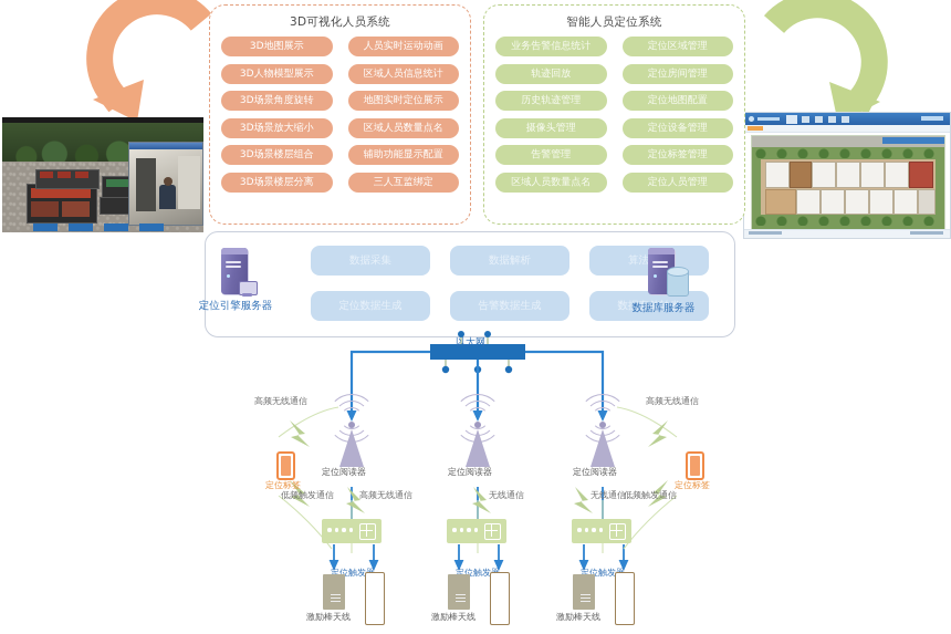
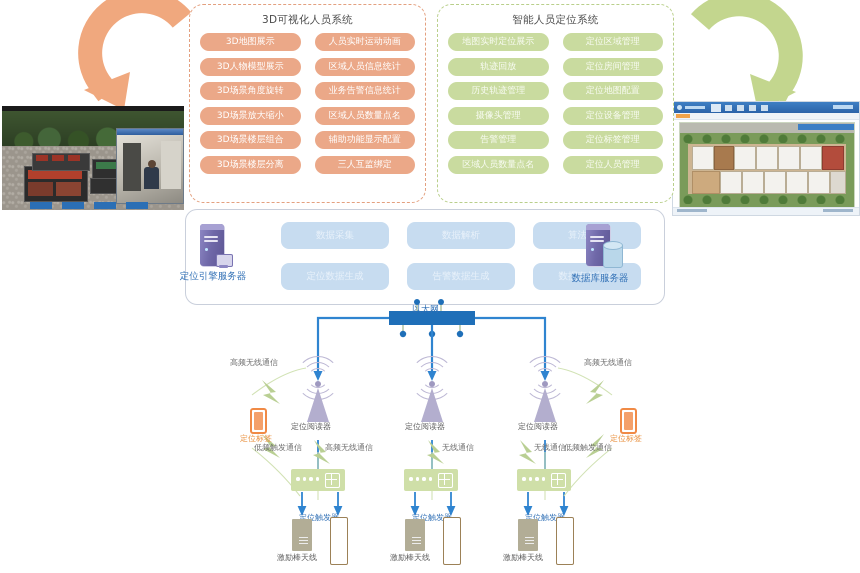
  3D可视化人员系统
  3D地图展示
  人员实时运动动画
  3D人物模型展示
  区域人员信息统计
  3D场景角度旋转
- 地图实时定位展示
+ 业务告警信息统计
  3D场景放大缩小
  区域人员数量点名
  3D场景楼层组合
  辅助功能显示配置
  3D场景楼层分离
  三人互监绑定
  智能人员定位系统
- 业务告警信息统计
+ 地图实时定位展示
  定位区域管理
  轨迹回放
  定位房间管理
  历史轨迹管理
  定位地图配置
  摄像头管理
  定位设备管理
  告警管理
  定位标签管理
  区域人员数量点名
  定位人员管理
  定位引擎服务器
  数据采集
  数据解析
  定位数据生成
  告警数据生成
  数据存储转发
  数据库服务器
  以太网
  定位阅读器
  定位阅读器
  定位阅读器
  定位标签
  定位标签
  高频无线通信
  高频无线通信
  低频触发通信
  低频触发通信
  高频无线通信
  无线通信
  无线通信
  定位触发
  定位触发
  定位触发
  激励棒天线
  激励棒天线
  激励棒天线
